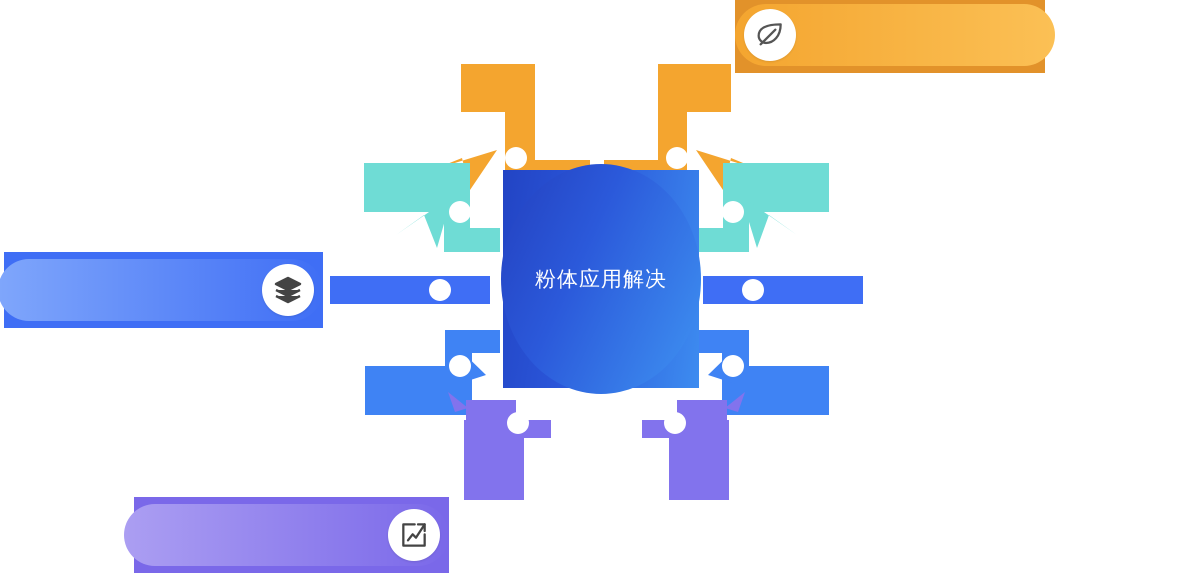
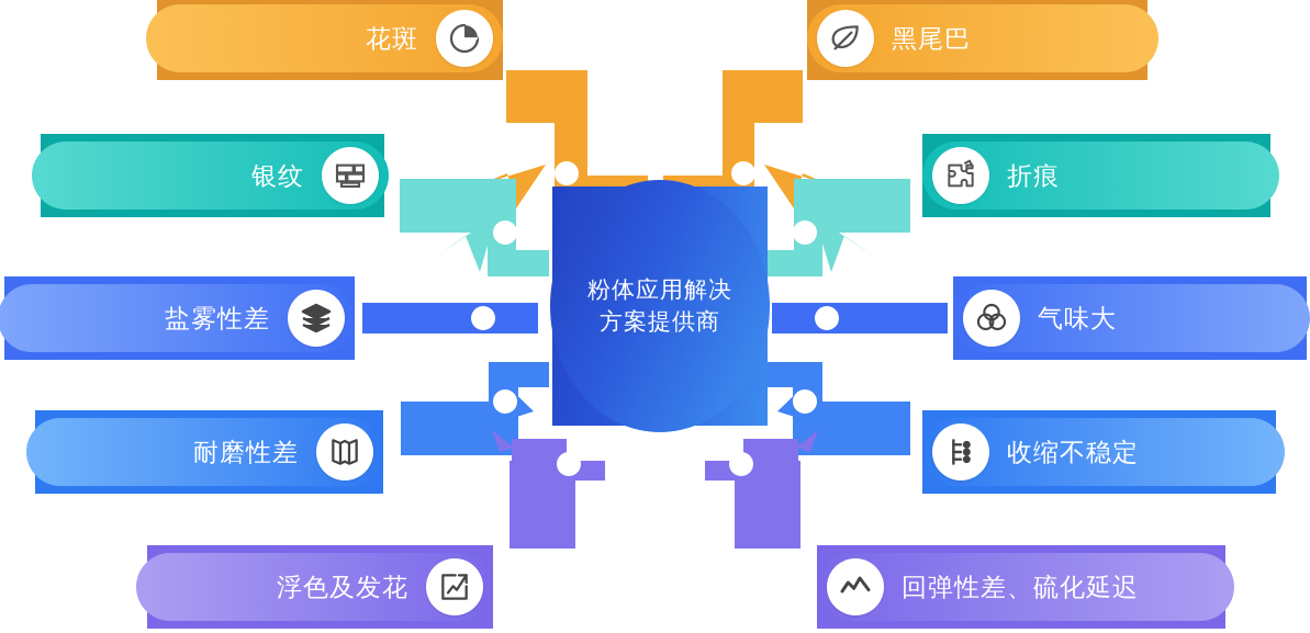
  粉体应用解决
+ 方案提供商
+ 花斑
+ 黑尾巴
+ 银纹
+ 折痕
+ 盐雾性差
+ 气味大
+ 耐磨性差
+ 收缩不稳定
+ 浮色及发花
+ 回弹性差、硫化延迟
